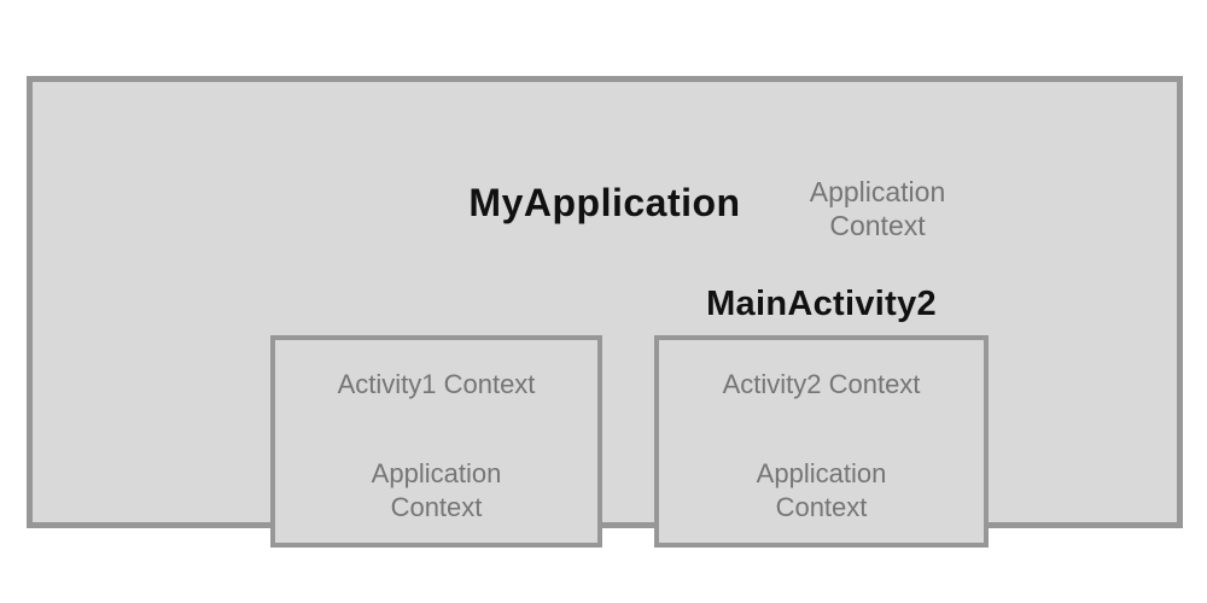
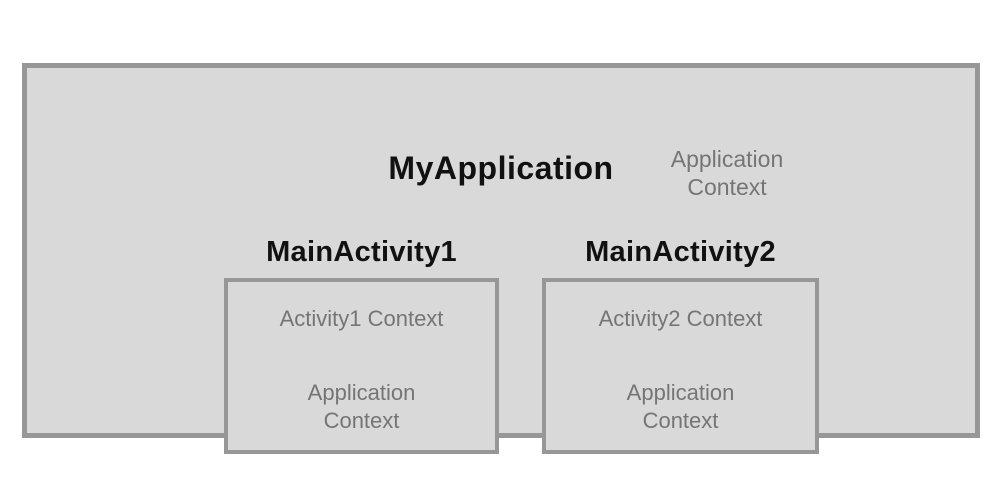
  MyApplication
  Application
  Context
+ MainActivity1
  MainActivity2
  Activity1 Context
  Application
  Context
  Activity2 Context
  Application
  Context
